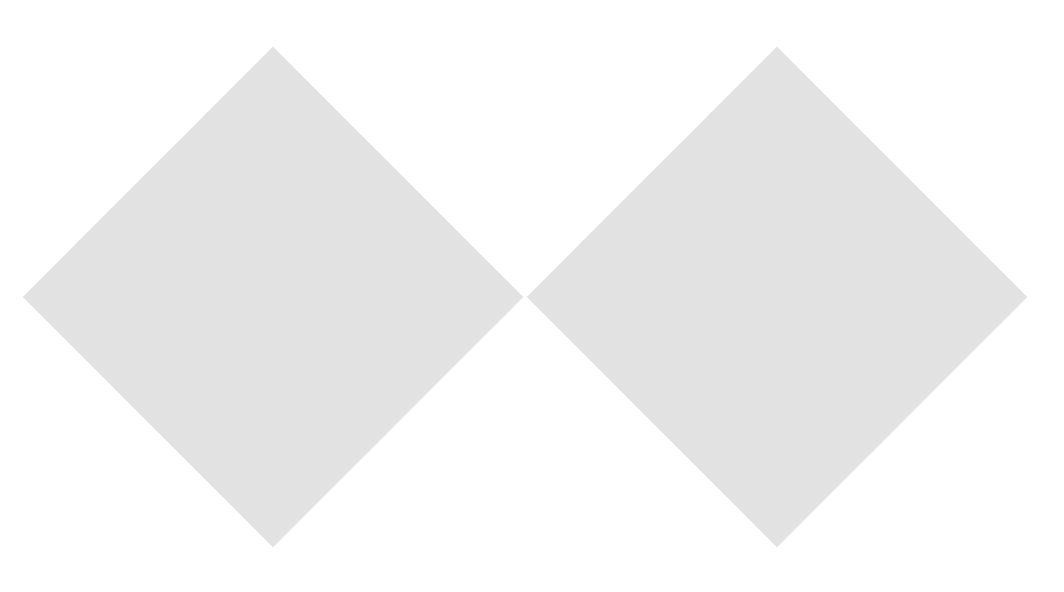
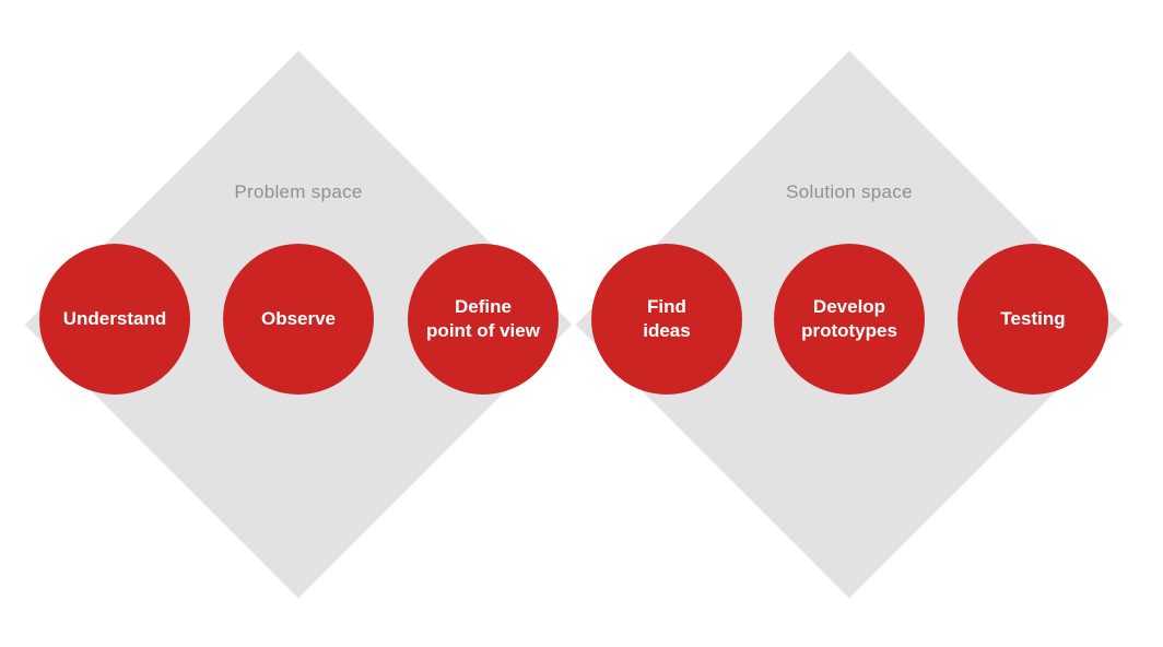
+ Problem space
+ Solution space
+ Understand
+ Observe
+ Define
+ point of view
+ Find
+ ideas
+ Develop
+ prototypes
+ Testing
